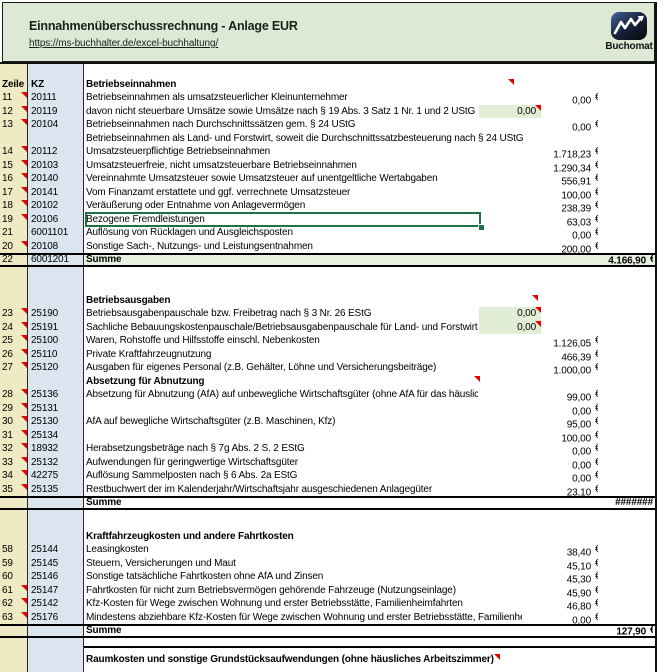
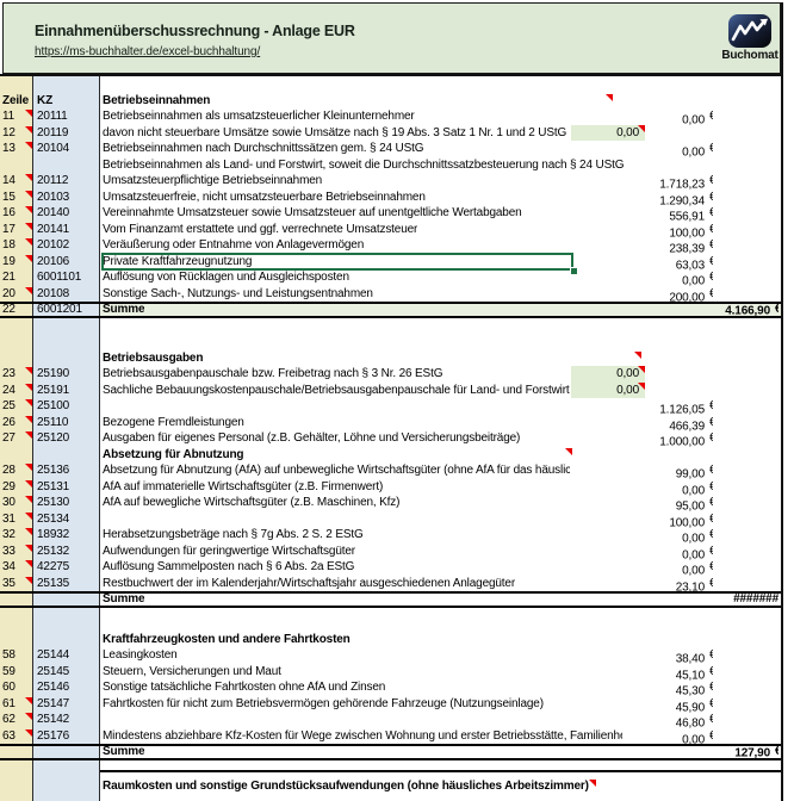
  Einnahmenüberschussrechnung - Anlage EUR
  https://ms-buchhalter.de/excel-buchhaltung/
  Buchomat
  Zeile
  KZ
  Betriebseinnahmen
  11
  20111
  Betriebseinnahmen als umsatzsteuerlicher Kleinunternehmer
  0,00 €
  12
  20119
  davon nicht steuerbare Umsätze sowie Umsätze nach § 19 Abs. 3 Satz 1 Nr. 1 und 2 UStG
  0,00
  13
  20104
  Betriebseinnahmen nach Durchschnittssätzen gem. § 24 UStG
  0,00 €
  Betriebseinnahmen als Land- und Forstwirt, soweit die Durchschnittssatzbesteuerung nach § 24 UStG
  14
  20112
  Umsatzsteuerpflichtige Betriebseinnahmen
  1.718,23 €
  15
  20103
  Umsatzsteuerfreie, nicht umsatzsteuerbare Betriebseinnahmen
  1.290,34 €
  16
  20140
  Vereinnahmte Umsatzsteuer sowie Umsatzsteuer auf unentgeltliche Wertabgaben
  556,91 €
  17
  20141
  Vom Finanzamt erstattete und ggf. verrechnete Umsatzsteuer
  100,00 €
  18
  20102
  Veräußerung oder Entnahme von Anlagevermögen
  238,39 €
  19
  20106
- Bezogene Fremdleistungen
+ Private Kraftfahrzeugnutzung
  63,03 €
  21
  6001101
  Auflösung von Rücklagen und Ausgleichsposten
  0,00 €
  20
  20108
  Sonstige Sach-, Nutzungs- und Leistungsentnahmen
  200,00 €
  22
  6001201
  Summe
  4.166,90 €
  Betriebsausgaben
  23
  25190
  Betriebsausgabenpauschale bzw. Freibetrag nach § 3 Nr. 26 EStG
  0,00
  24
  25191
  Sachliche Bebauungskostenpauschale/Betriebsausgabenpauschale für Land- und Forstwirt
  0,00
  25
  25100
- Waren, Rohstoffe und Hilfsstoffe einschl. Nebenkosten
  1.126,05 €
  26
  25110
- Private Kraftfahrzeugnutzung
+ Bezogene Fremdleistungen
  466,39 €
  27
  25120
  Ausgaben für eigenes Personal (z.B. Gehälter, Löhne und Versicherungsbeiträge)
  1.000,00 €
  Absetzung für Abnutzung
  28
  25136
  Absetzung für Abnutzung (AfA) auf unbewegliche Wirtschaftsgüter (ohne AfA für das häuslic
  99,00 €
  29
  25131
+ AfA auf immaterielle Wirtschaftsgüter (z.B. Firmenwert)
  0,00 €
  30
  25130
  AfA auf bewegliche Wirtschaftsgüter (z.B. Maschinen, Kfz)
  95,00 €
  31
  25134
  100,00 €
  32
  18932
  Herabsetzungsbeträge nach § 7g Abs. 2 S. 2 EStG
  0,00 €
  33
  25132
  Aufwendungen für geringwertige Wirtschaftsgüter
  0,00 €
  34
  42275
  Auflösung Sammelposten nach § 6 Abs. 2a EStG
  0,00 €
  35
  25135
  Restbuchwert der im Kalenderjahr/Wirtschaftsjahr ausgeschiedenen Anlagegüter
  23,10 €
  Summe
  #######
  Kraftfahrzeugkosten und andere Fahrtkosten
  58
  25144
  Leasingkosten
  38,40 €
  59
  25145
  Steuern, Versicherungen und Maut
  45,10 €
  60
  25146
  Sonstige tatsächliche Fahrtkosten ohne AfA und Zinsen
  45,30 €
  61
  25147
  Fahrtkosten für nicht zum Betriebsvermögen gehörende Fahrzeuge (Nutzungseinlage)
  45,90 €
  62
  25142
- Kfz-Kosten für Wege zwischen Wohnung und erster Betriebsstätte, Familienheimfahrten
  46,80 €
  63
  25176
  Mindestens abziehbare Kfz-Kosten für Wege zwischen Wohnung und erster Betriebsstätte, Familienh
  0,00 €
  Summe
  127,90 €
  Raumkosten und sonstige Grundstücksaufwendungen (ohne häusliches Arbeitszimmer)
